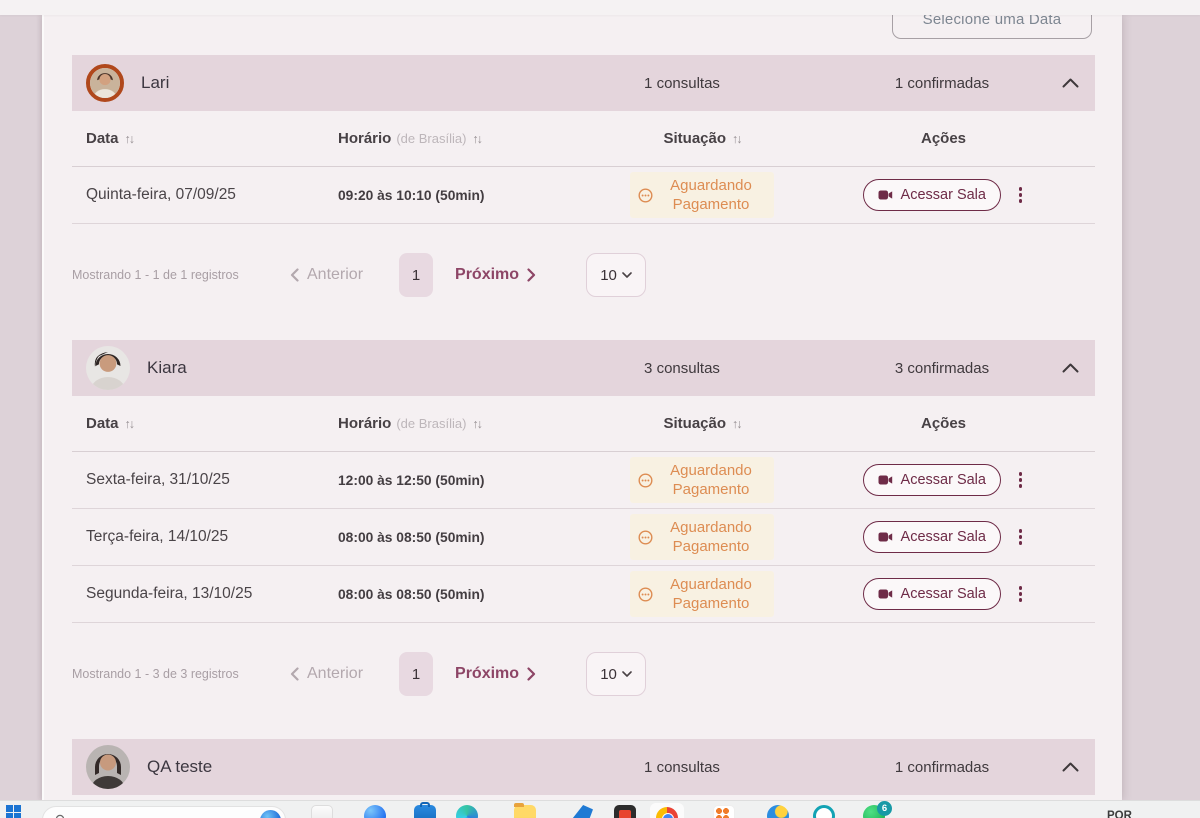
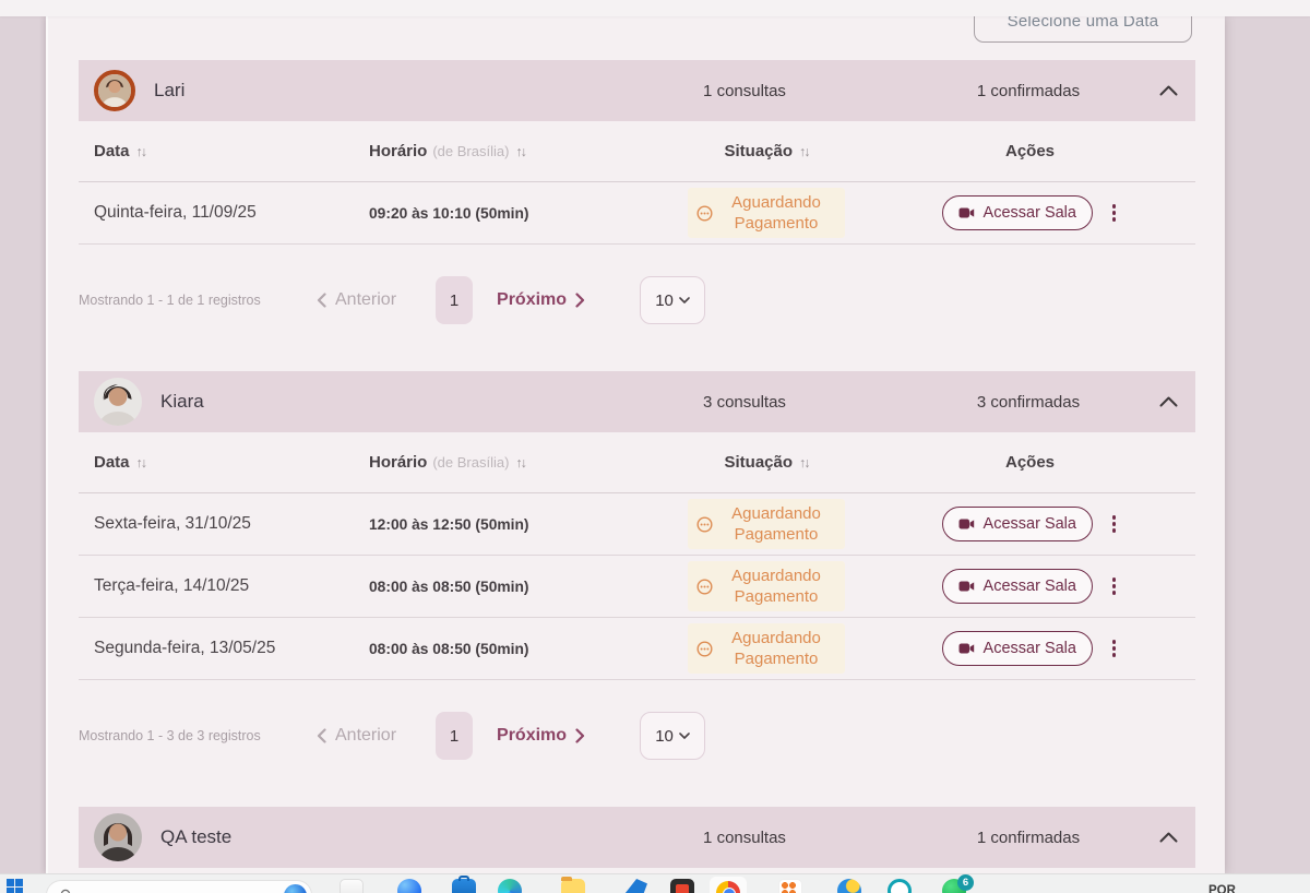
  Selecione uma Data
  Lari
  1 consultas
  1 confirmadas
  Data ↑↓
  Horário (de Brasília) ↑↓
  Situação ↑↓
  Ações
- Quinta-feira, 07/09/25
+ Quinta-feira, 11/09/25
  09:20 às 10:10 (50min)
  Aguardando Pagamento
  Acessar Sala
  Mostrando 1 - 1 de 1 registros
  Anterior
  1
  Próximo
  10
  Kiara
  3 consultas
  3 confirmadas
  Data ↑↓
  Horário (de Brasília) ↑↓
  Situação ↑↓
  Ações
  Sexta-feira, 31/10/25
  12:00 às 12:50 (50min)
  Aguardando Pagamento
  Acessar Sala
  Terça-feira, 14/10/25
  08:00 às 08:50 (50min)
  Aguardando Pagamento
  Acessar Sala
- Segunda-feira, 13/10/25
+ Segunda-feira, 13/05/25
  08:00 às 08:50 (50min)
  Aguardando Pagamento
  Acessar Sala
  Mostrando 1 - 3 de 3 registros
  Anterior
  1
  Próximo
  10
  QA teste
  1 consultas
  1 confirmadas
  6
  POR
